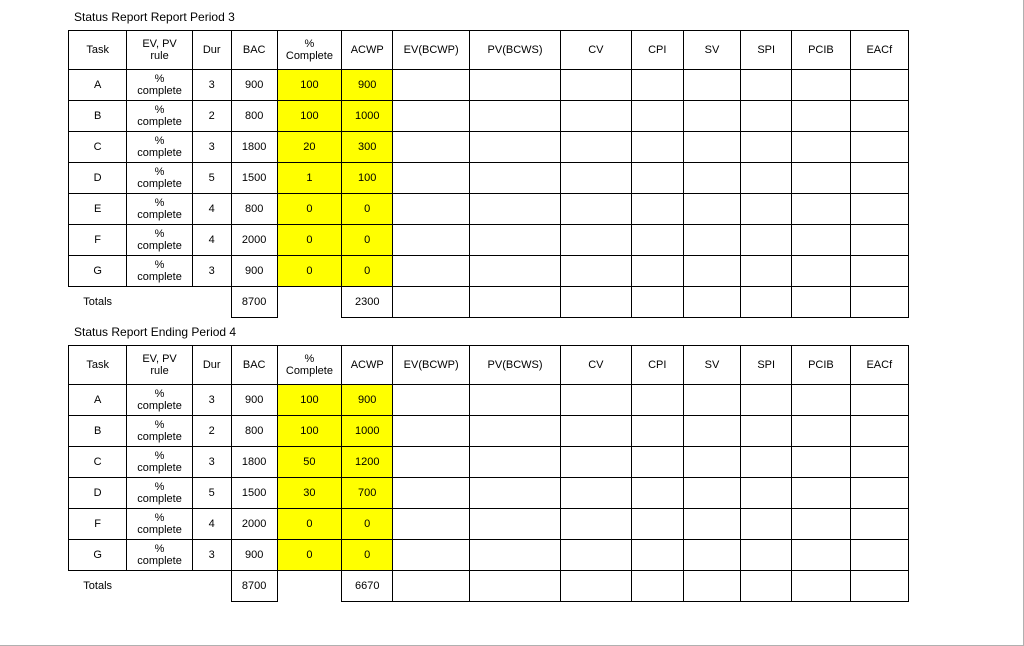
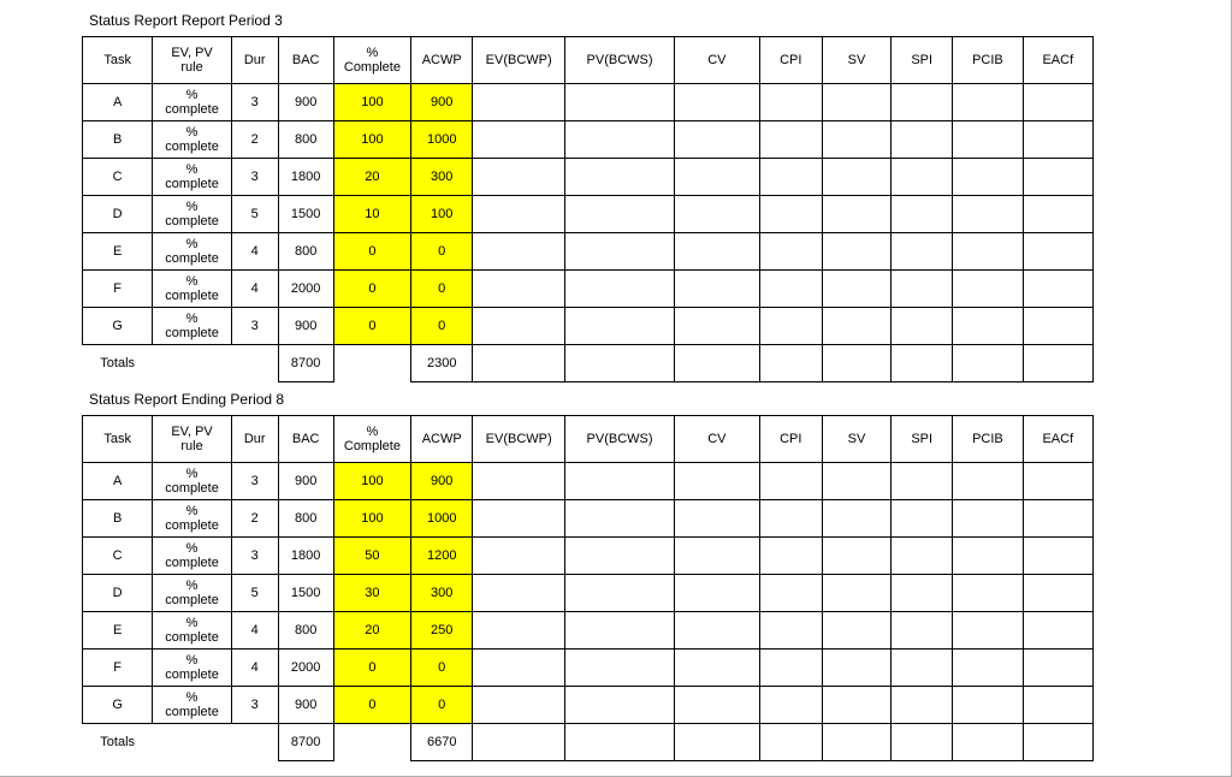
  Status Report Report Period 3
  Task	EV, PVrule	Dur	BAC	%Complete	ACWP	EV(BCWP)	PV(BCWS)	CV	CPI	SV	SPI	PCIB	EACf
  A	%complete	3	900	100	900
  B	%complete	2	800	100	1000
  C	%complete	3	1800	20	300
- D	%complete	5	1500	1	100
+ D	%complete	5	1500	10	100
  E	%complete	4	800	0	0
  F	%complete	4	2000	0	0
  G	%complete	3	900	0	0
  Totals			8700		2300
- Status Report Ending Period 4
+ Status Report Ending Period 8
  Task	EV, PVrule	Dur	BAC	%Complete	ACWP	EV(BCWP)	PV(BCWS)	CV	CPI	SV	SPI	PCIB	EACf
  A	%complete	3	900	100	900
  B	%complete	2	800	100	1000
  C	%complete	3	1800	50	1200
- D	%complete	5	1500	30	700
+ D	%complete	5	1500	30	300
+ E	%complete	4	800	20	250
  F	%complete	4	2000	0	0
  G	%complete	3	900	0	0
  Totals			8700		6670
